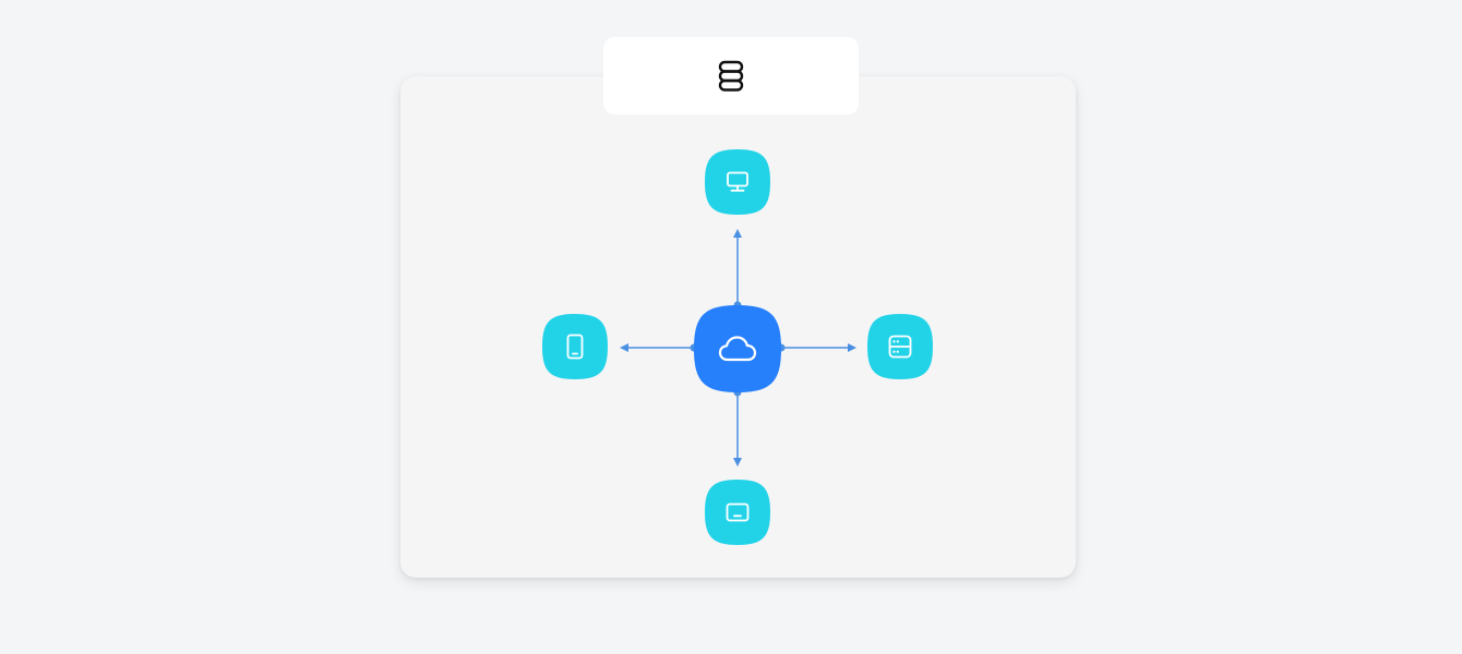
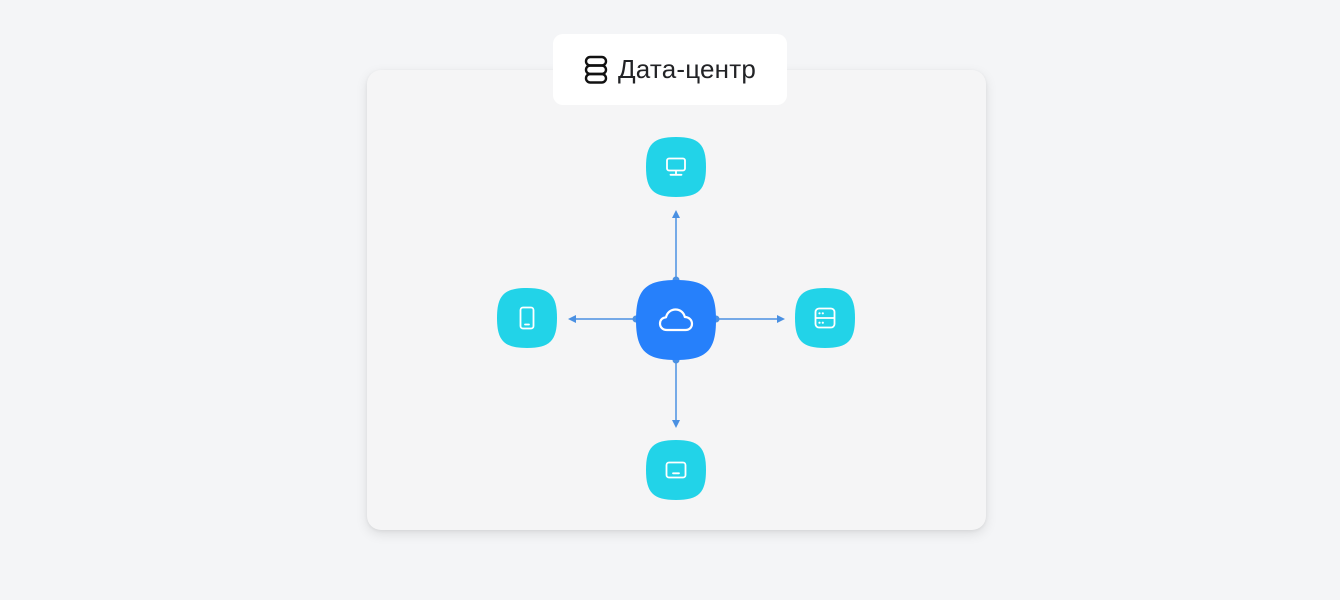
+ Дата-центр
